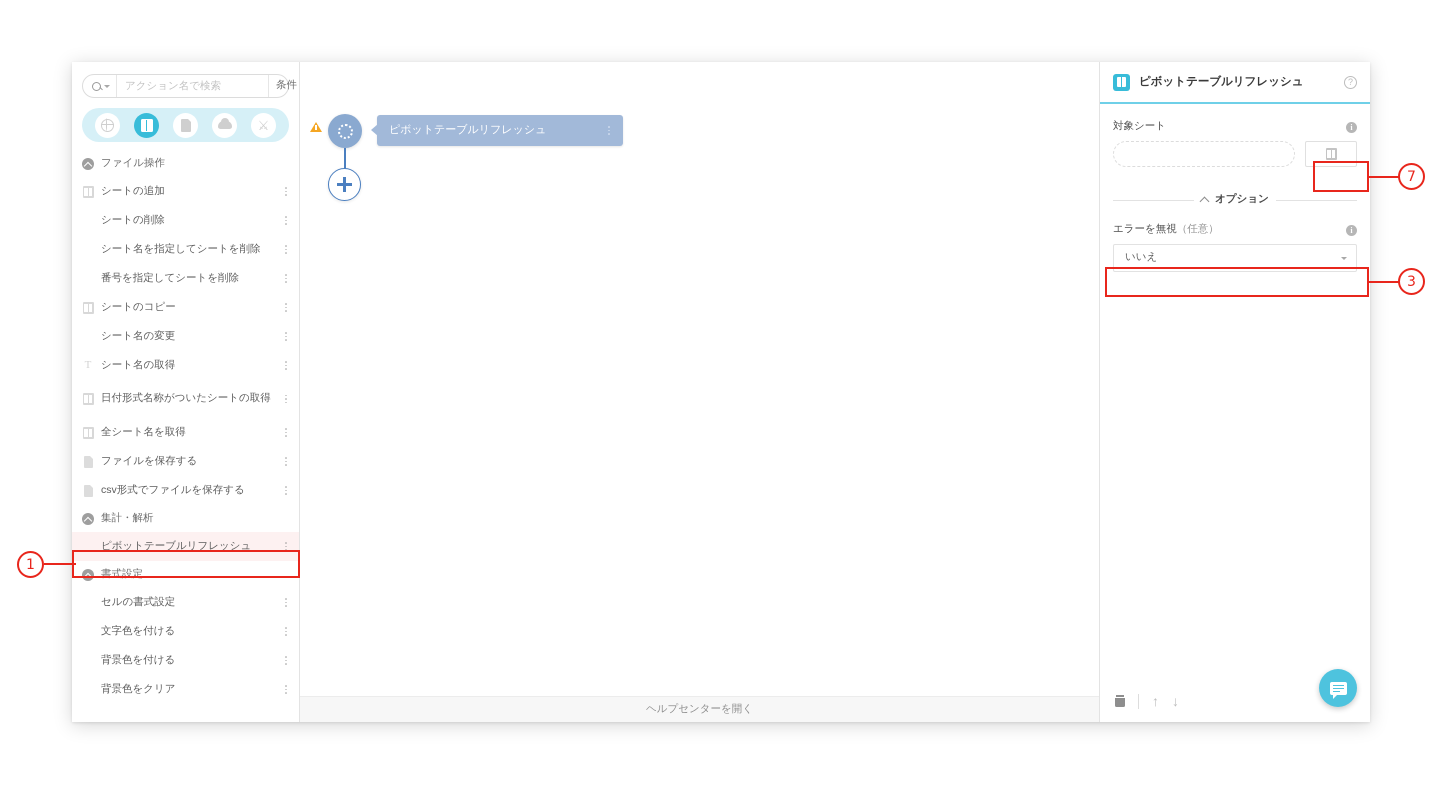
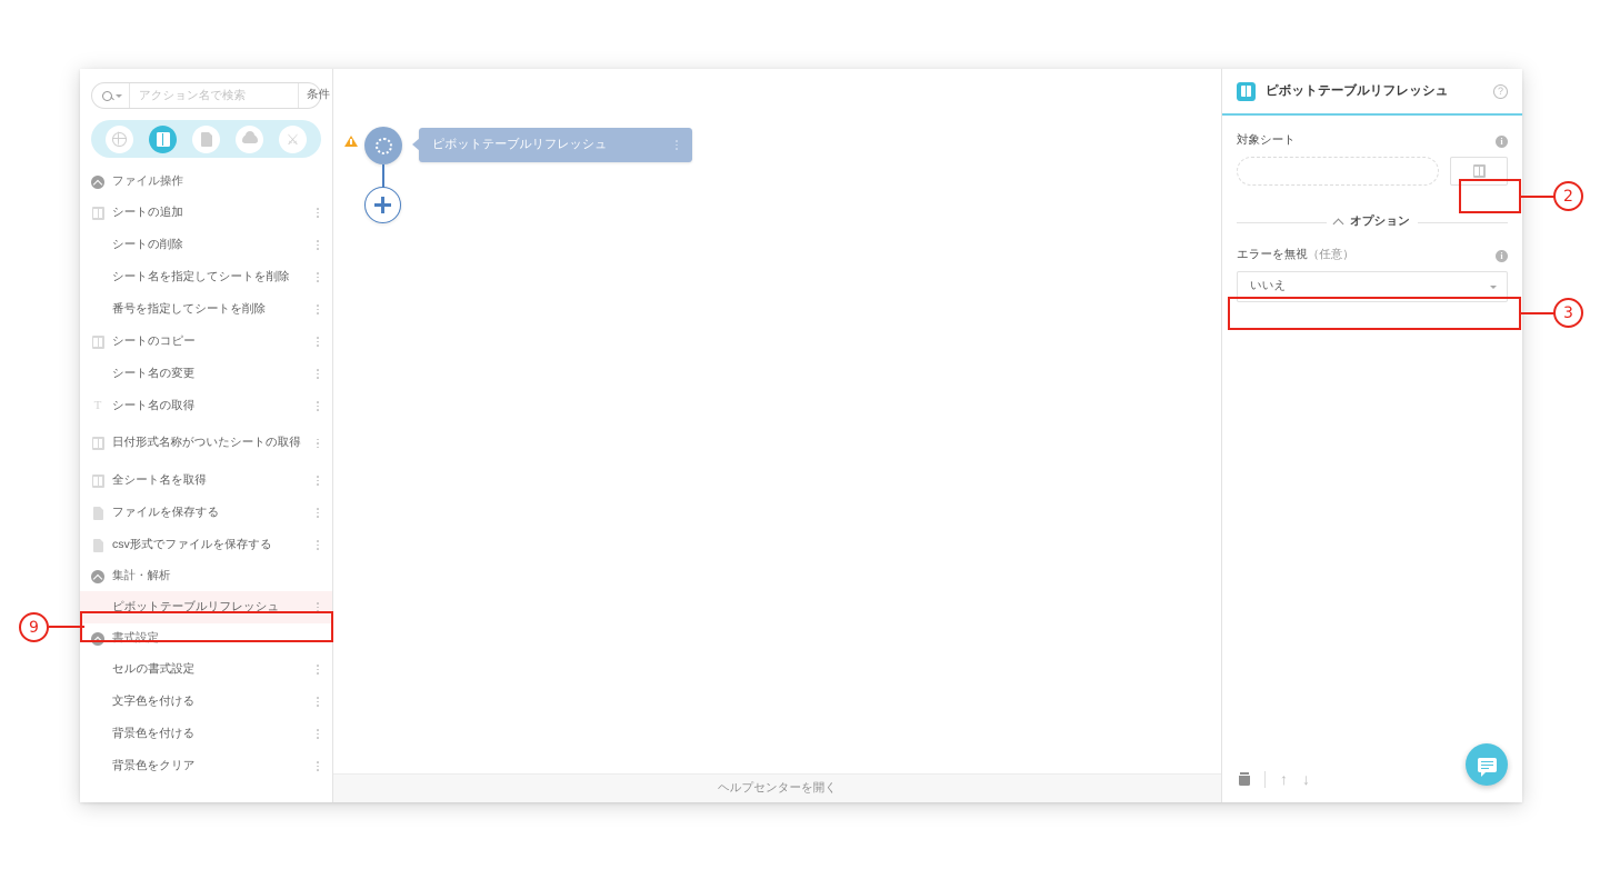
  アクション名で検索
  条件
  ⚔
  ファイル操作
  シートの追加
  シートの削除
  シート名を指定してシートを削除
  番号を指定してシートを削除
  シートのコピー
  シート名の変更
  T
  シート名の取得
  日付形式名称がついたシートの取得
  全シート名を取得
  ファイルを保存する
  csv形式でファイルを保存する
  集計・解析
  ピボットテーブルリフレッシュ
  書式設定
  セルの書式設定
  文字色を付ける
  背景色を付ける
  背景色をクリア
  ピボットテーブルリフレッシュ
  ヘルプセンターを開く
  ピボットテーブルリフレッシュ
  ?
  対象シート
  i
  オプション
  エラーを無視（任意）
  i
  いいえ
  ↑
  ↓
- 1
+ 9
- 7
+ 2
  3
